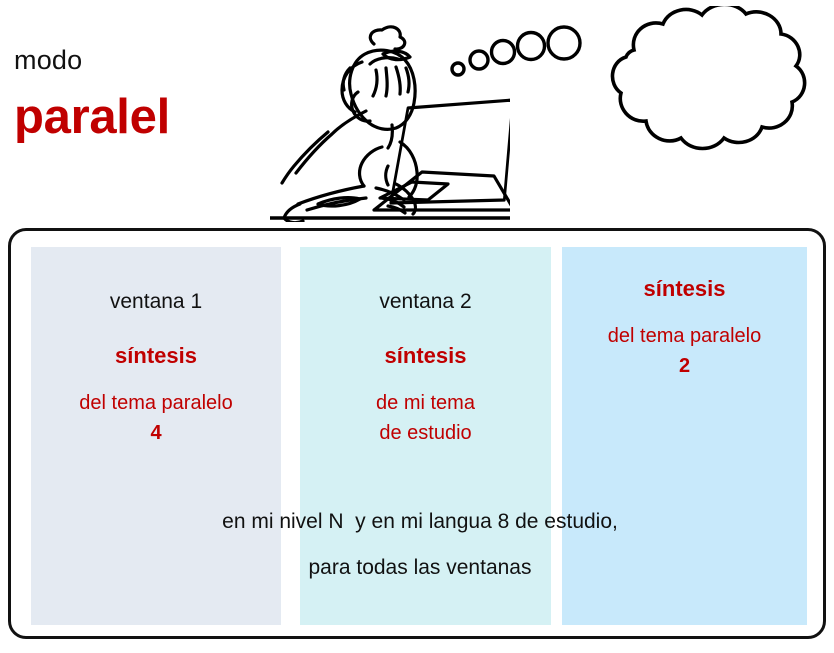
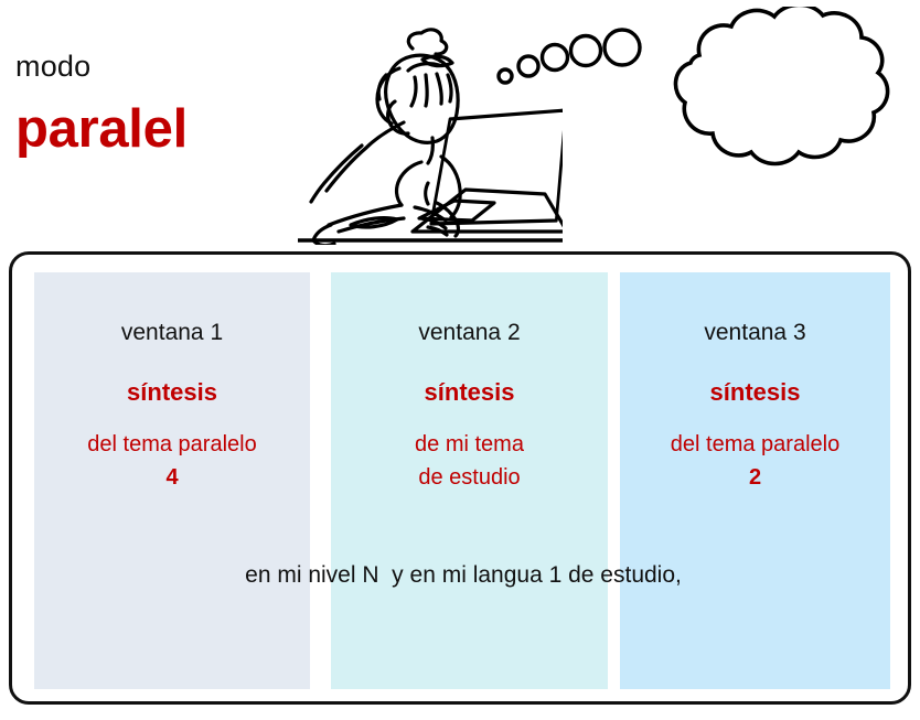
  modo
  paralel
  ventana 1
  síntesis
  del tema paralelo
  4
  ventana 2
  síntesis
  de mi tema
  de estudio
+ ventana 3
  síntesis
  del tema paralelo
  2
- en mi nivel N y en mi langua 8 de estudio,
+ en mi nivel N y en mi langua 1 de estudio,
- para todas las ventanas
